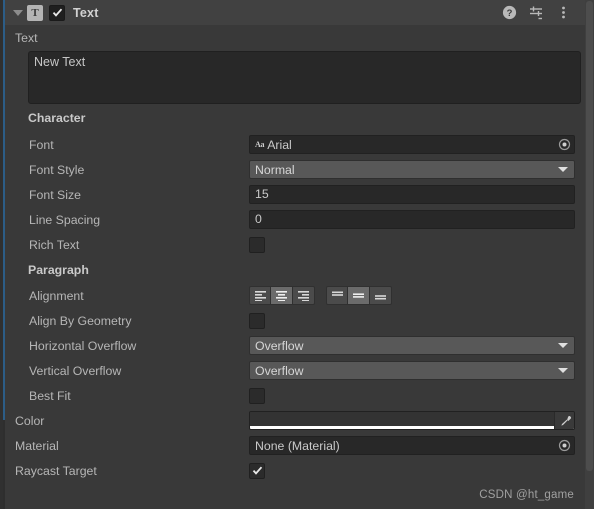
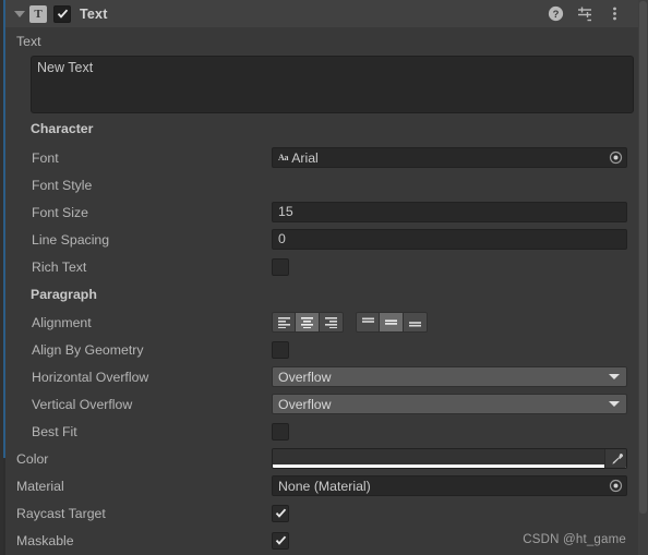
  T
  Text
  ?
  Text
  New Text
  Character
  Font
  Aa
  Arial
  Font Style
- Normal
  Font Size
  15
  Line Spacing
  0
  Rich Text
  Paragraph
  Alignment
  Align By Geometry
  Horizontal Overflow
  Overflow
  Vertical Overflow
  Overflow
  Best Fit
  Color
  Material
  None (Material)
  Raycast Target
+ Maskable
  CSDN @ht_game
